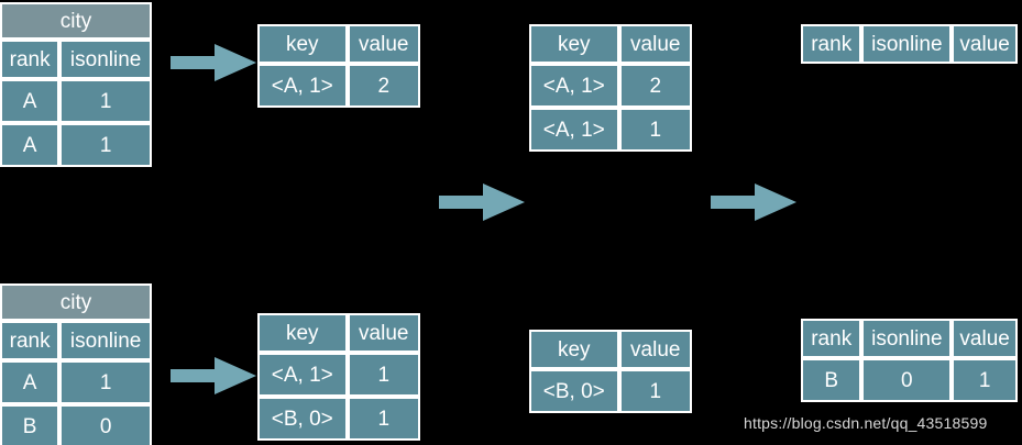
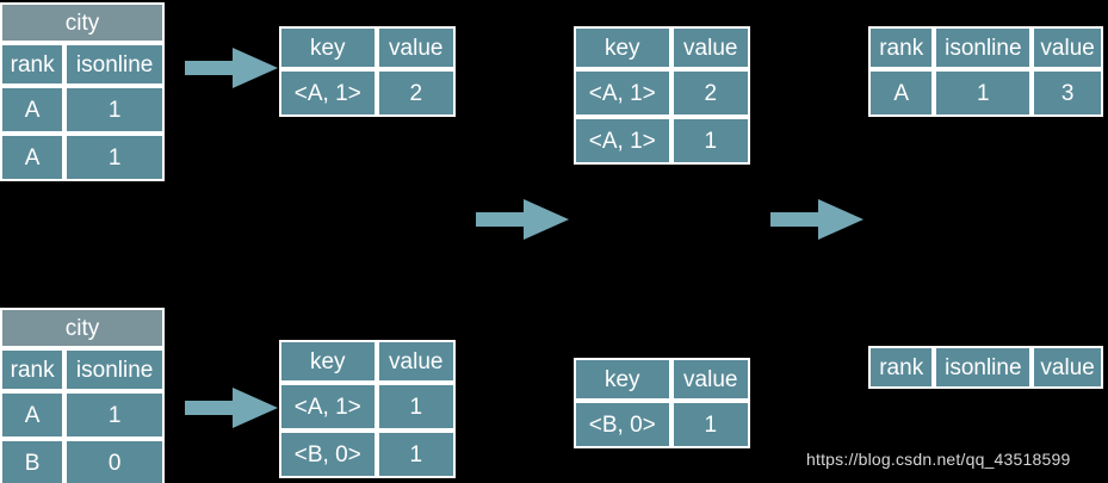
  city
  rank	isonline
  A	1
  A	1
  key	value
  <A, 1>	2
  key	value
  <A, 1>	2
  <A, 1>	1
  rank	isonline	value
+ A	1	3
  city
  rank	isonline
  A	1
  B	0
  key	value
  <A, 1>	1
  <B, 0>	1
  key	value
  <B, 0>	1
  rank	isonline	value
- B	0	1
  https://blog.csdn.net/qq_43518599
